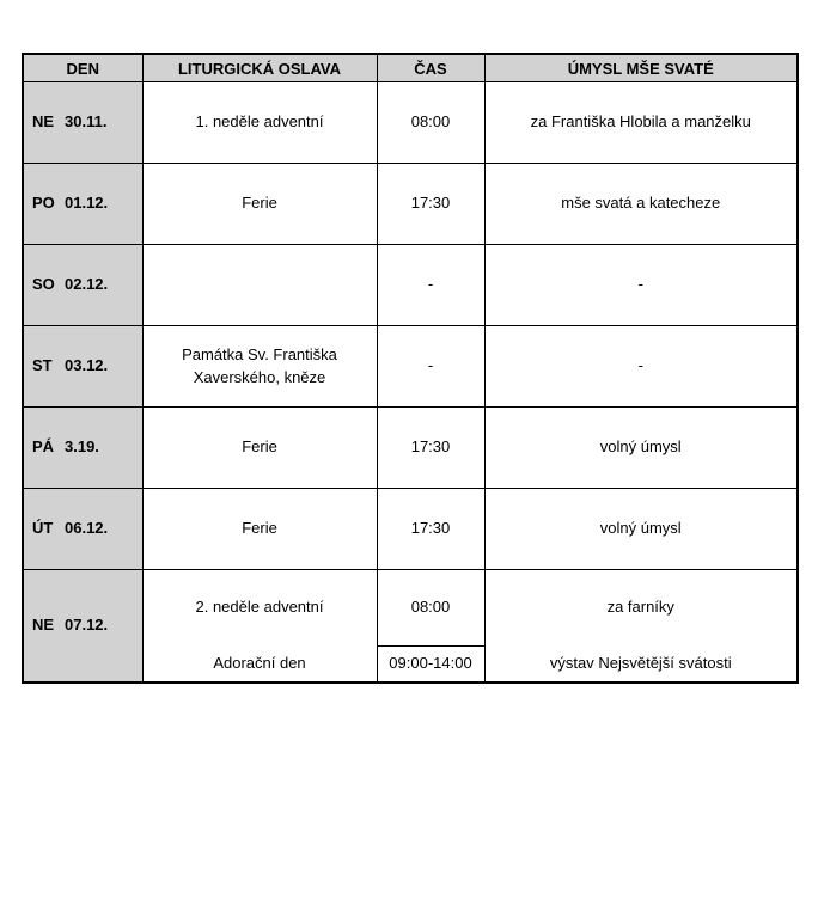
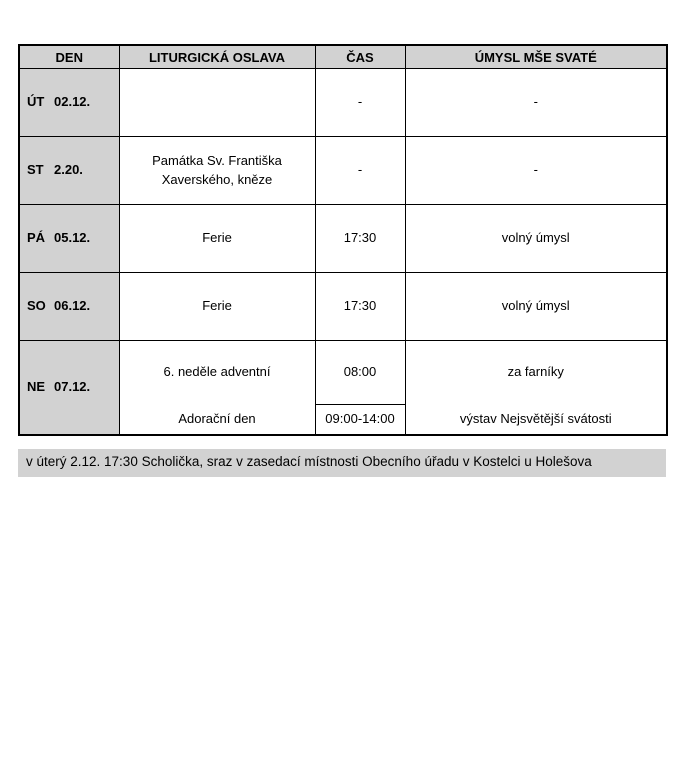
  DEN	LITURGICKÁ OSLAVA	ČAS	ÚMYSL MŠE SVATÉ
- NE 30.11.	1. neděle adventní	08:00	za Františka Hlobila a manželku
- PO 01.12.	Ferie	17:30	mše svatá a katecheze
- SO 02.12.		-	-
+ ÚT 02.12.		-	-
- ST 03.12.	Památka Sv. Františka Xaverského, kněze	-	-
+ ST 2.20.	Památka Sv. Františka Xaverského, kněze	-	-
- PÁ 3.19.	Ferie	17:30	volný úmysl
+ PÁ 05.12.	Ferie	17:30	volný úmysl
- ÚT 06.12.	Ferie	17:30	volný úmysl
+ SO 06.12.	Ferie	17:30	volný úmysl
- NE 07.12.	2. neděle adventní Adorační den	08:00 09:00-14:00	za farníky výstav Nejsvětější svátosti
+ NE 07.12.	6. neděle adventní Adorační den	08:00 09:00-14:00	za farníky výstav Nejsvětější svátosti
+ v úterý 2.12. 17:30 Scholička, sraz v zasedací místnosti Obecního úřadu v Kostelci u Holešova
